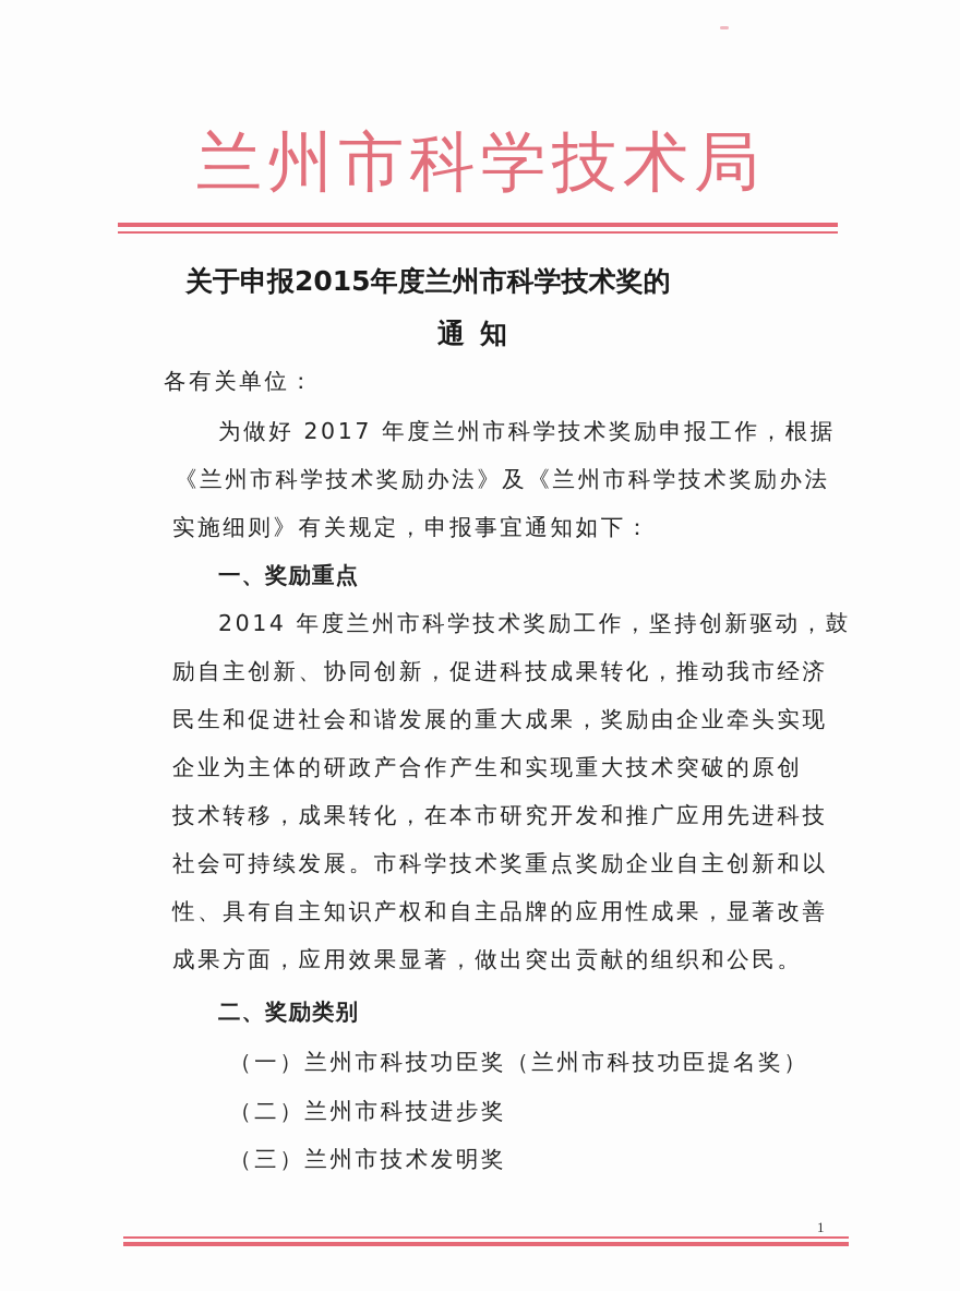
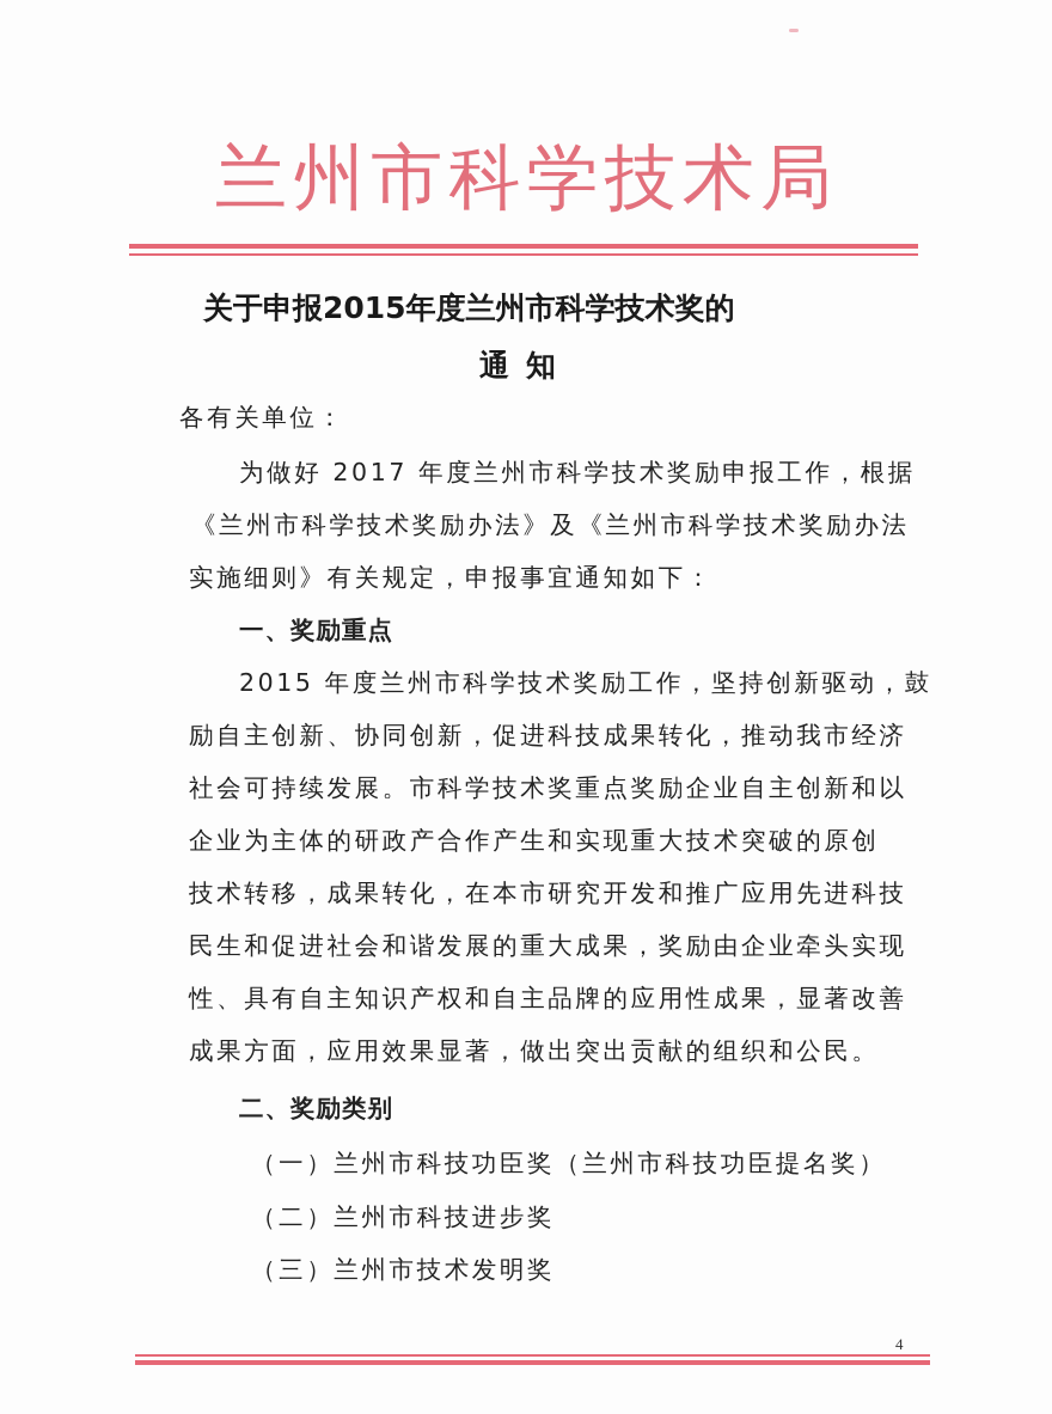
  兰州市科学技术局
  关于申报2015年度兰州市科学技术奖的
  通知
  各有关单位：
  为做好 2017 年度兰州市科学技术奖励申报工作，根据
  《兰州市科学技术奖励办法》及《兰州市科学技术奖励办法
  实施细则》有关规定，申报事宜通知如下：
  一、奖励重点
- 2014 年度兰州市科学技术奖励工作，坚持创新驱动，鼓
+ 2015 年度兰州市科学技术奖励工作，坚持创新驱动，鼓
  励自主创新、协同创新，促进科技成果转化，推动我市经济
- 民生和促进社会和谐发展的重大成果，奖励由企业牵头实现
+ 社会可持续发展。市科学技术奖重点奖励企业自主创新和以
  企业为主体的研政产合作产生和实现重大技术突破的原创
  技术转移，成果转化，在本市研究开发和推广应用先进科技
- 社会可持续发展。市科学技术奖重点奖励企业自主创新和以
+ 民生和促进社会和谐发展的重大成果，奖励由企业牵头实现
  性、具有自主知识产权和自主品牌的应用性成果，显著改善
  成果方面，应用效果显著，做出突出贡献的组织和公民。
  二、奖励类别
  （一）兰州市科技功臣奖（兰州市科技功臣提名奖）
  （二）兰州市科技进步奖
  （三）兰州市技术发明奖
- 1
+ 4
